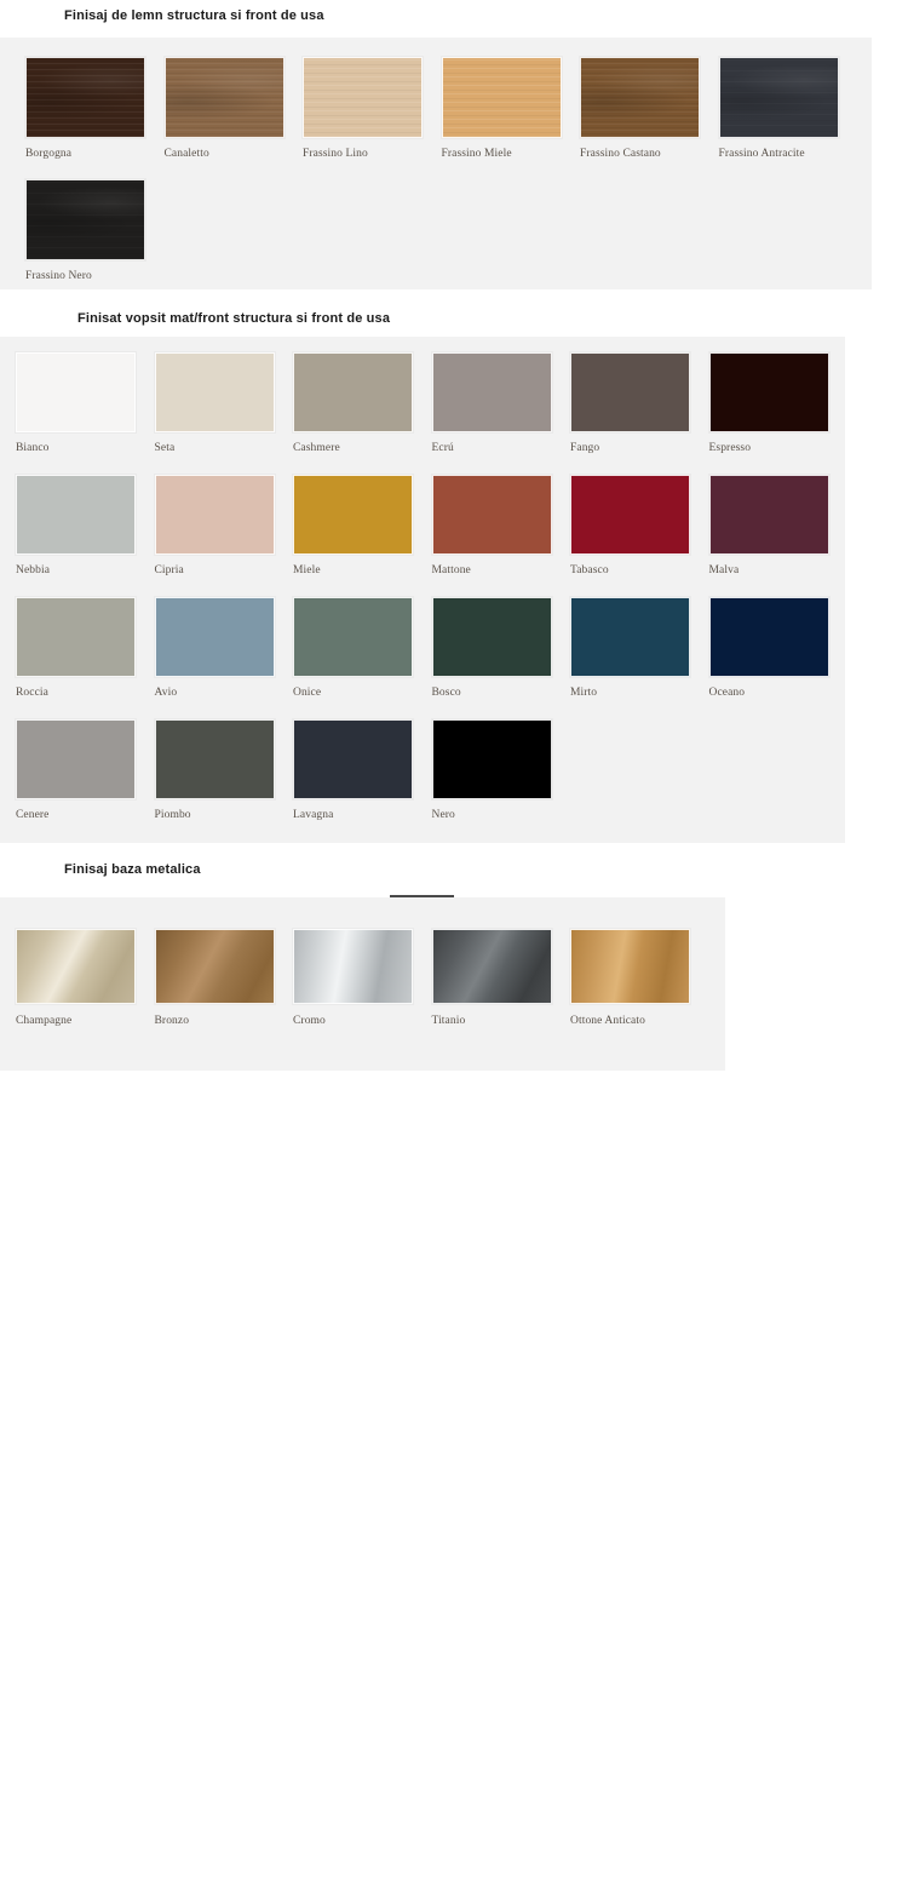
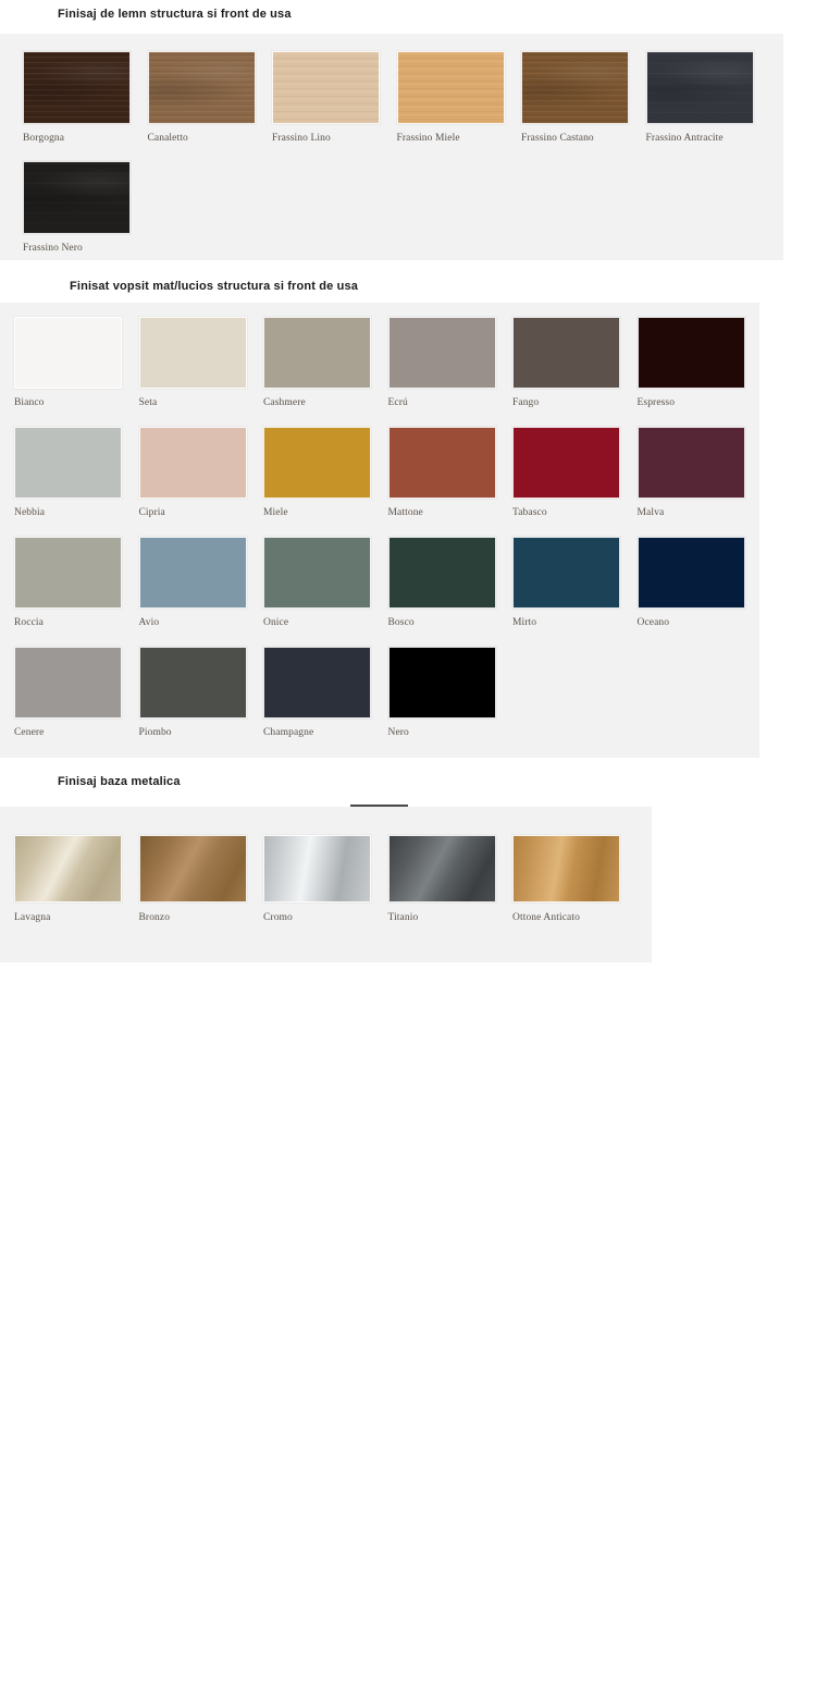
  Finisaj de lemn structura si front de usa
  Borgogna
  Canaletto
  Frassino Lino
  Frassino Miele
  Frassino Castano
  Frassino Antracite
  Frassino Nero
- Finisat vopsit mat/front structura si front de usa
+ Finisat vopsit mat/lucios structura si front de usa
  Bianco
  Seta
  Cashmere
  Ecrú
  Fango
  Espresso
  Nebbia
  Cipria
  Miele
  Mattone
  Tabasco
  Malva
  Roccia
  Avio
  Onice
  Bosco
  Mirto
  Oceano
  Cenere
  Piombo
- Lavagna
+ Champagne
  Nero
  Finisaj baza metalica
- Champagne
+ Lavagna
  Bronzo
  Cromo
  Titanio
  Ottone Anticato
